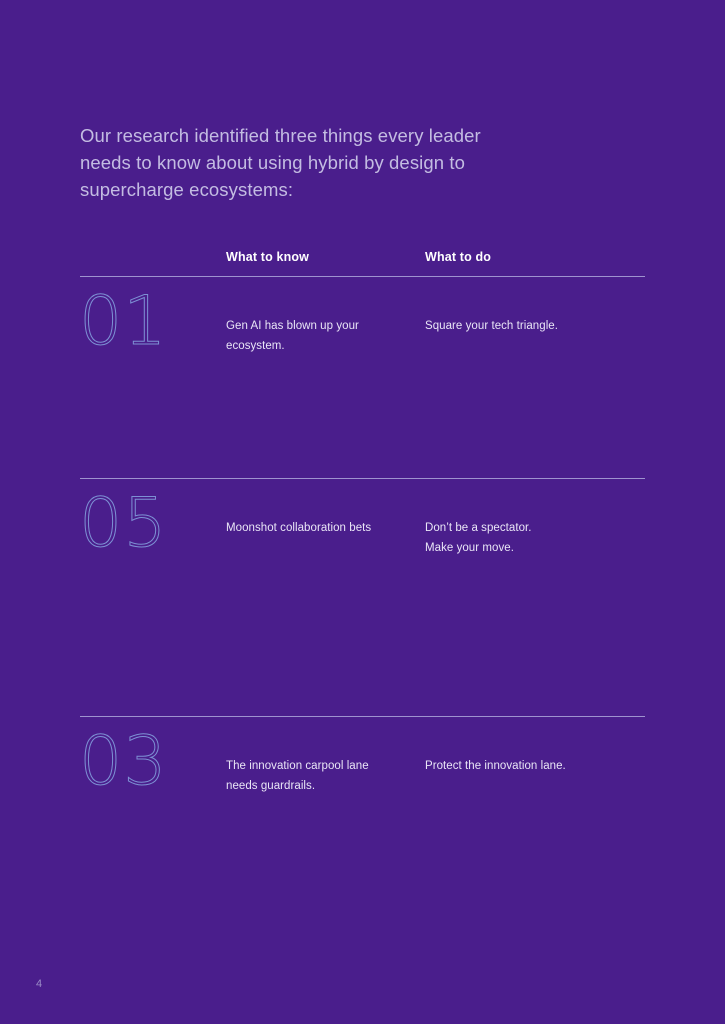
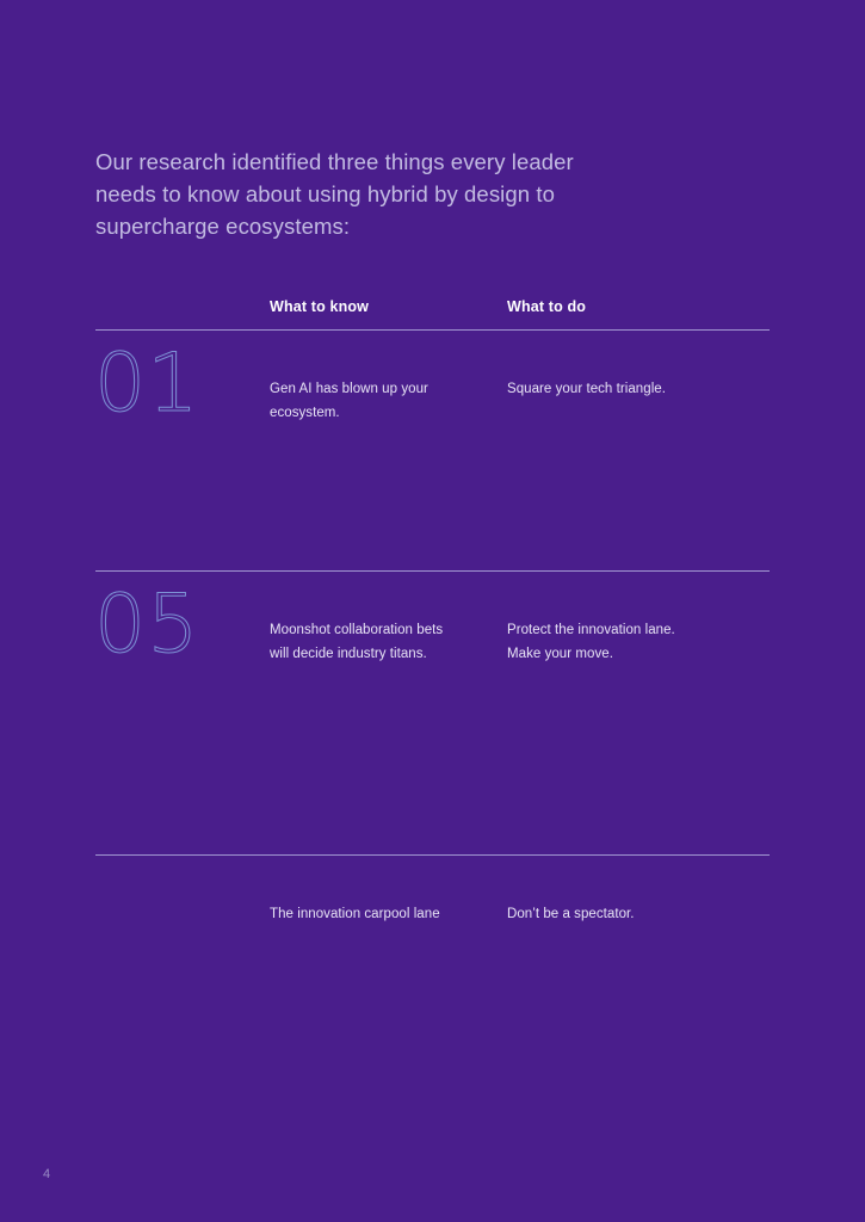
  Our research identified three things every leader
  needs to know about using hybrid by design to
  supercharge ecosystems:
  What to know
  What to do
  01
  Gen AI has blown up your
  ecosystem.
  Square your tech triangle.
  05
  Moonshot collaboration bets
+ will decide industry titans.
- Don’t be a spectator.
+ Protect the innovation lane.
  Make your move.
- 03
  The innovation carpool lane
- needs guardrails.
- Protect the innovation lane.
+ Don’t be a spectator.
  4
